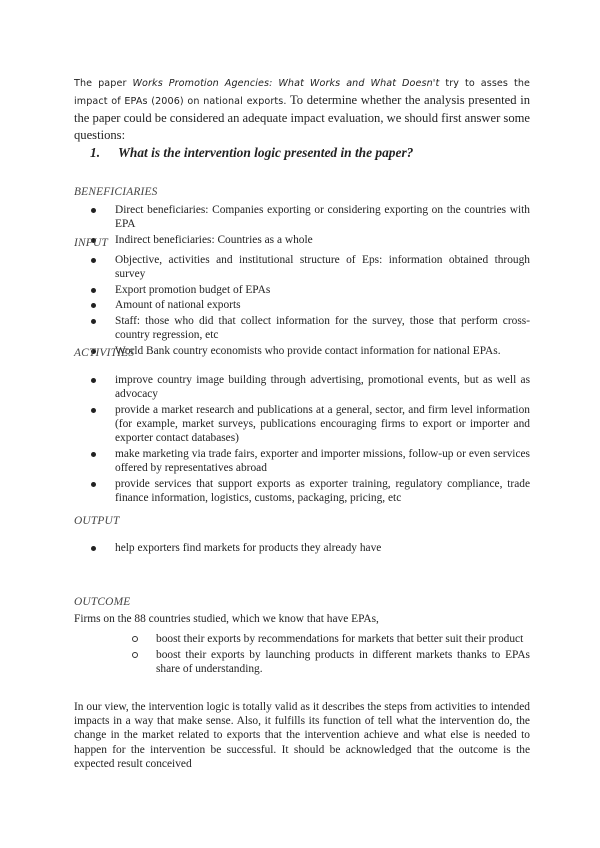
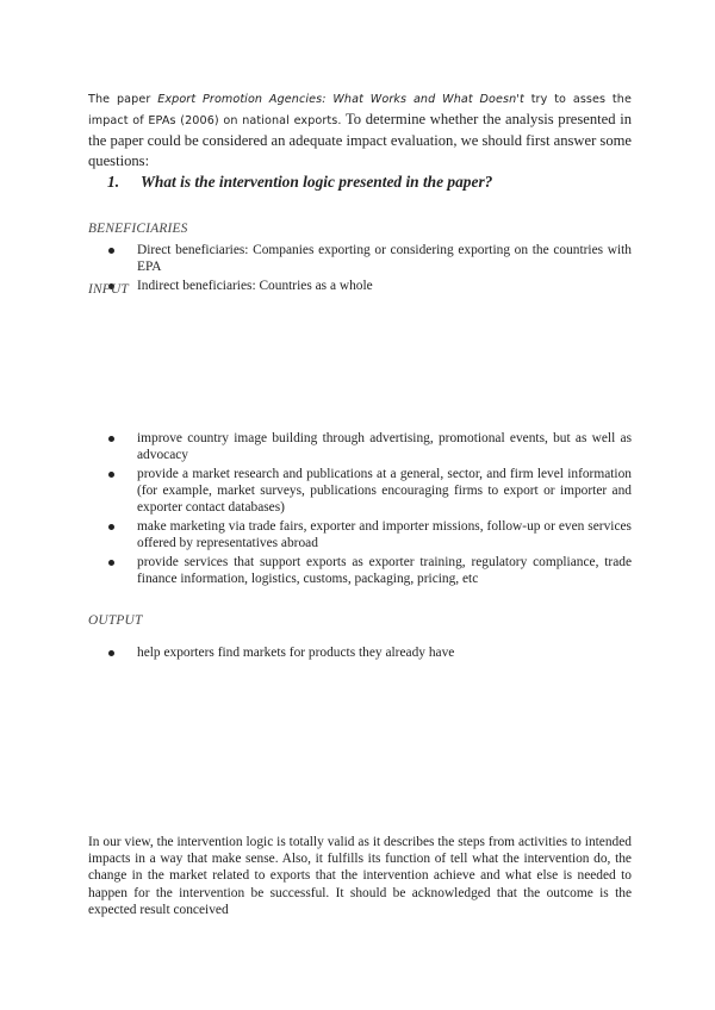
- The paper Works Promotion Agencies: What Works and What Doesn't try to asses the impact of EPAs (2006) on national exports. To determine whether the analysis presented in the paper could be considered an adequate impact evaluation, we should first answer some questions:
+ The paper Export Promotion Agencies: What Works and What Doesn't try to asses the impact of EPAs (2006) on national exports. To determine whether the analysis presented in the paper could be considered an adequate impact evaluation, we should first answer some questions:
  1. What is the intervention logic presented in the paper?
  BENEFICIARIES
  Direct beneficiaries: Companies exporting or considering exporting on the countries with EPA
  Indirect beneficiaries: Countries as a whole
  INPUT
- Objective, activities and institutional structure of Eps: information obtained through survey
- Export promotion budget of EPAs
- Amount of national exports
- Staff: those who did that collect information for the survey, those that perform cross-country regression, etc
- World Bank country economists who provide contact information for national EPAs.
- ACTIVITIES
  improve country image building through advertising, promotional events, but as well as advocacy
  provide a market research and publications at a general, sector, and firm level information (for example, market surveys, publications encouraging firms to export or importer and exporter contact databases)
  make marketing via trade fairs, exporter and importer missions, follow-up or even services offered by representatives abroad
  provide services that support exports as exporter training, regulatory compliance, trade finance information, logistics, customs, packaging, pricing, etc
  OUTPUT
  help exporters find markets for products they already have
- OUTCOME
- Firms on the 88 countries studied, which we know that have EPAs,
- boost their exports by recommendations for markets that better suit their product
- boost their exports by launching products in different markets thanks to EPAs share of understanding.
  In our view, the intervention logic is totally valid as it describes the steps from activities to intended impacts in a way that make sense. Also, it fulfills its function of tell what the intervention do, the change in the market related to exports that the intervention achieve and what else is needed to happen for the intervention be successful. It should be acknowledged that the outcome is the expected result conceived
